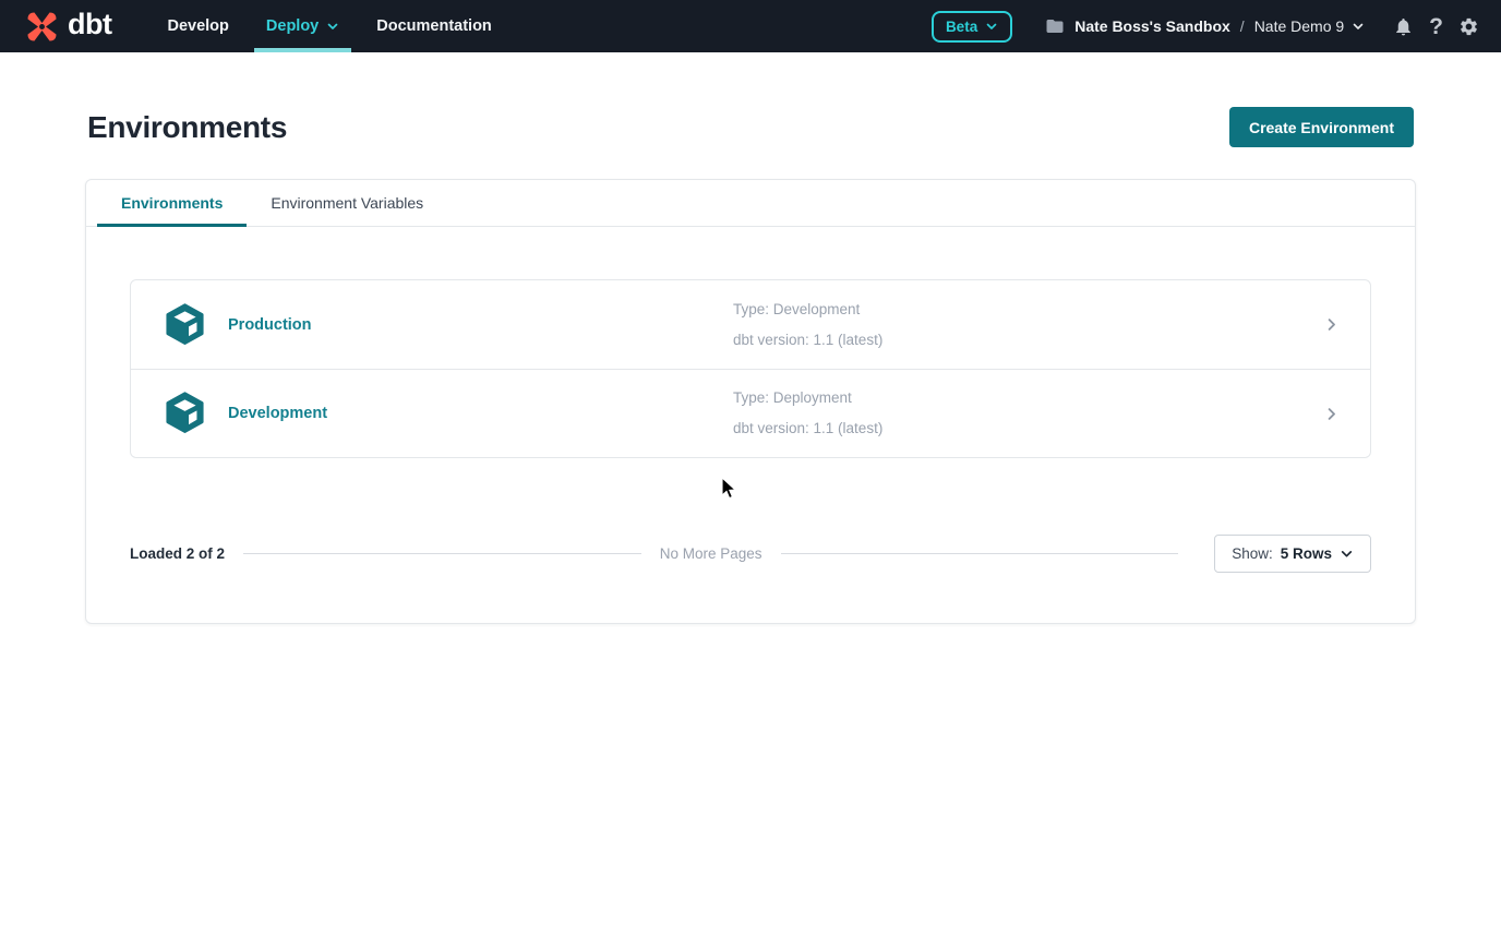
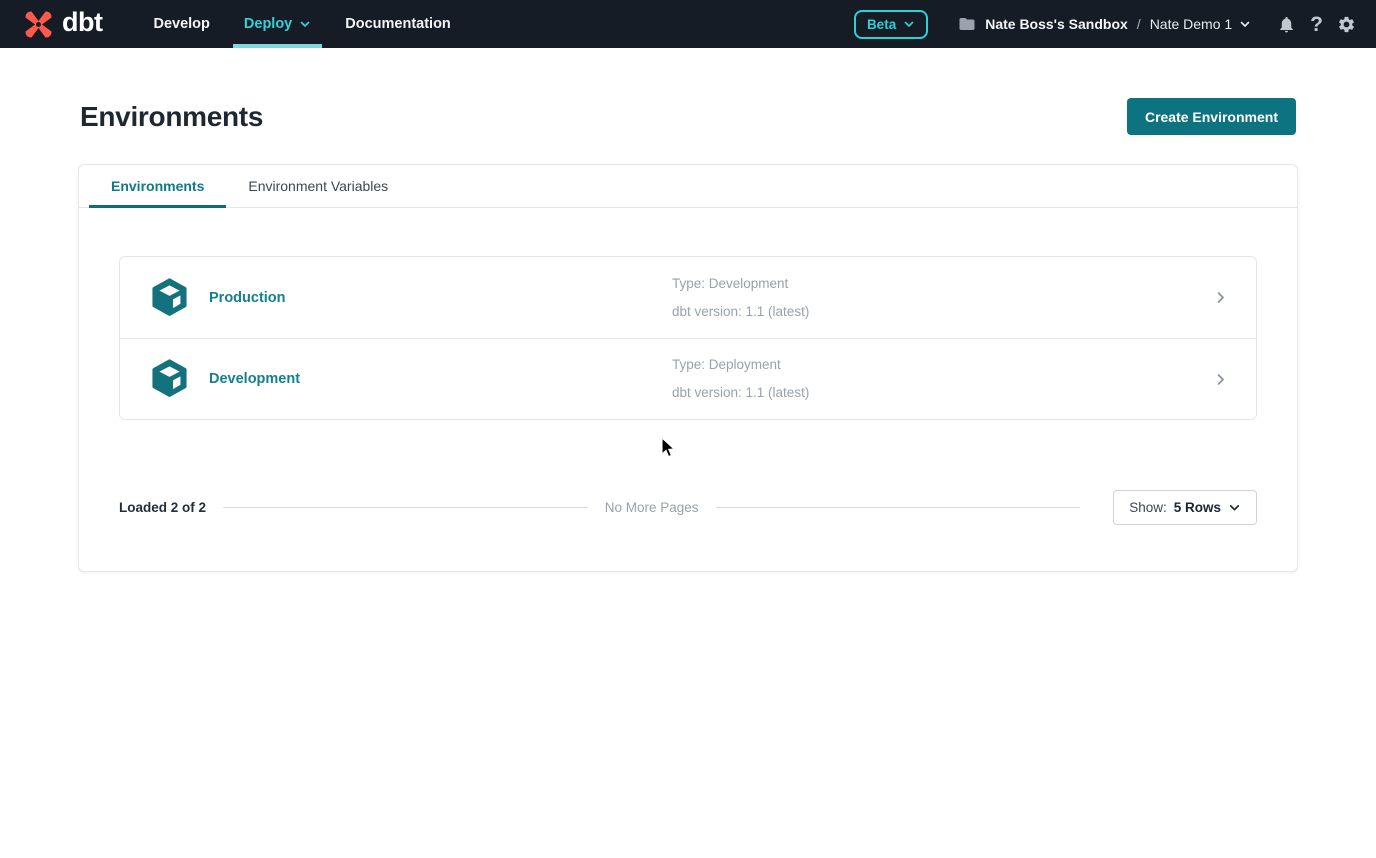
  dbt
  Develop
  Deploy
  Documentation
  Beta
  Nate Boss's Sandbox
  /
- Nate Demo 9
+ Nate Demo 1
  ?
  Environments
  Create Environment
  Environments
  Environment Variables
  Production
  Type: Development
  dbt version: 1.1 (latest)
  Development
  Type: Deployment
  dbt version: 1.1 (latest)
  Loaded 2 of 2
  No More Pages
  Show:
  5 Rows
